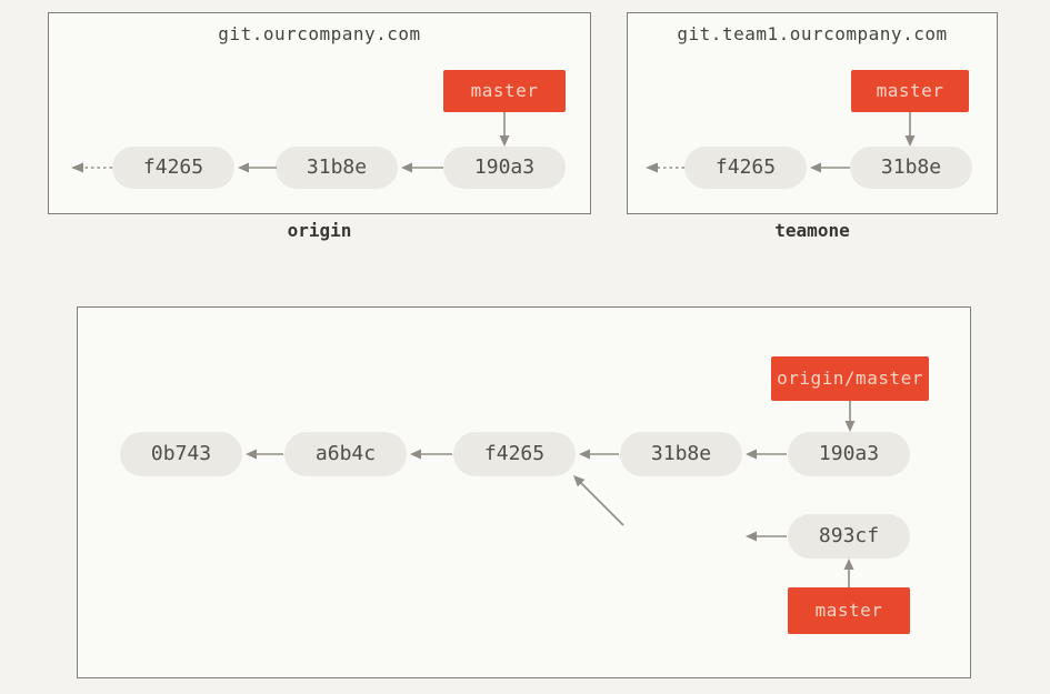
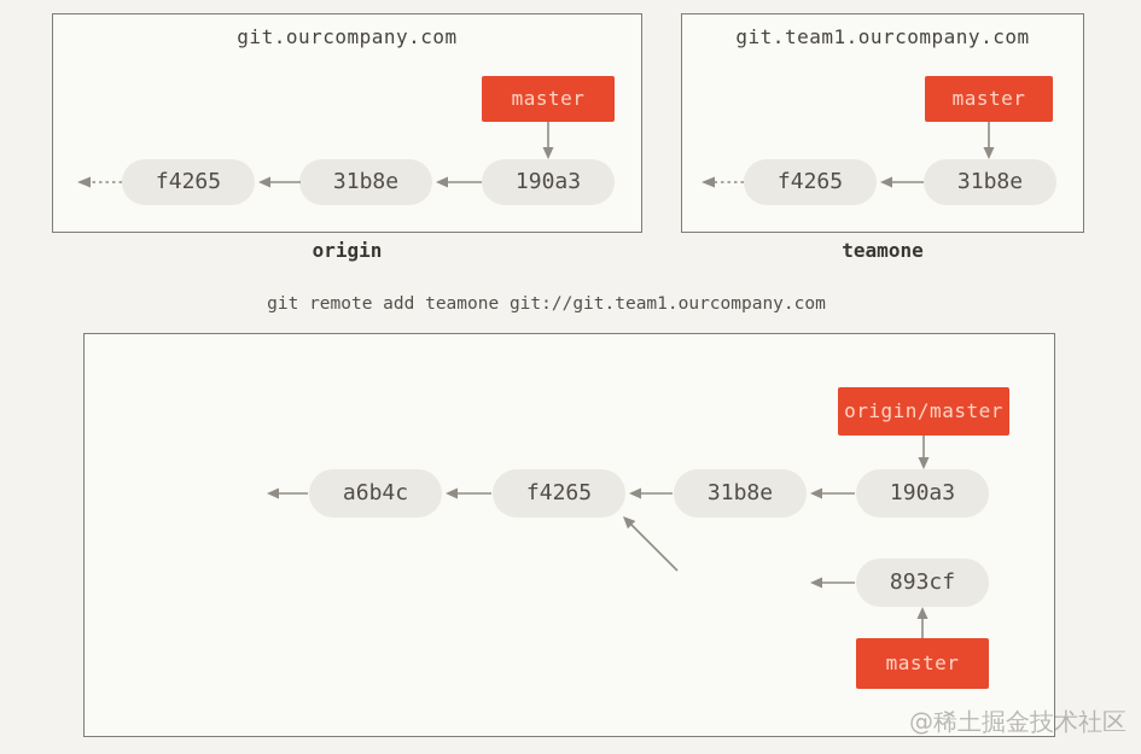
  git.ourcompany.com
  master
  f4265
  31b8e
  190a3
  origin
  git.team1.ourcompany.com
  master
  f4265
  31b8e
  teamone
+ git remote add teamone git://git.team1.ourcompany.com
  origin/master
- 0b743
  a6b4c
  f4265
  31b8e
  190a3
  893cf
  master
+ @稀土掘金技术社区
